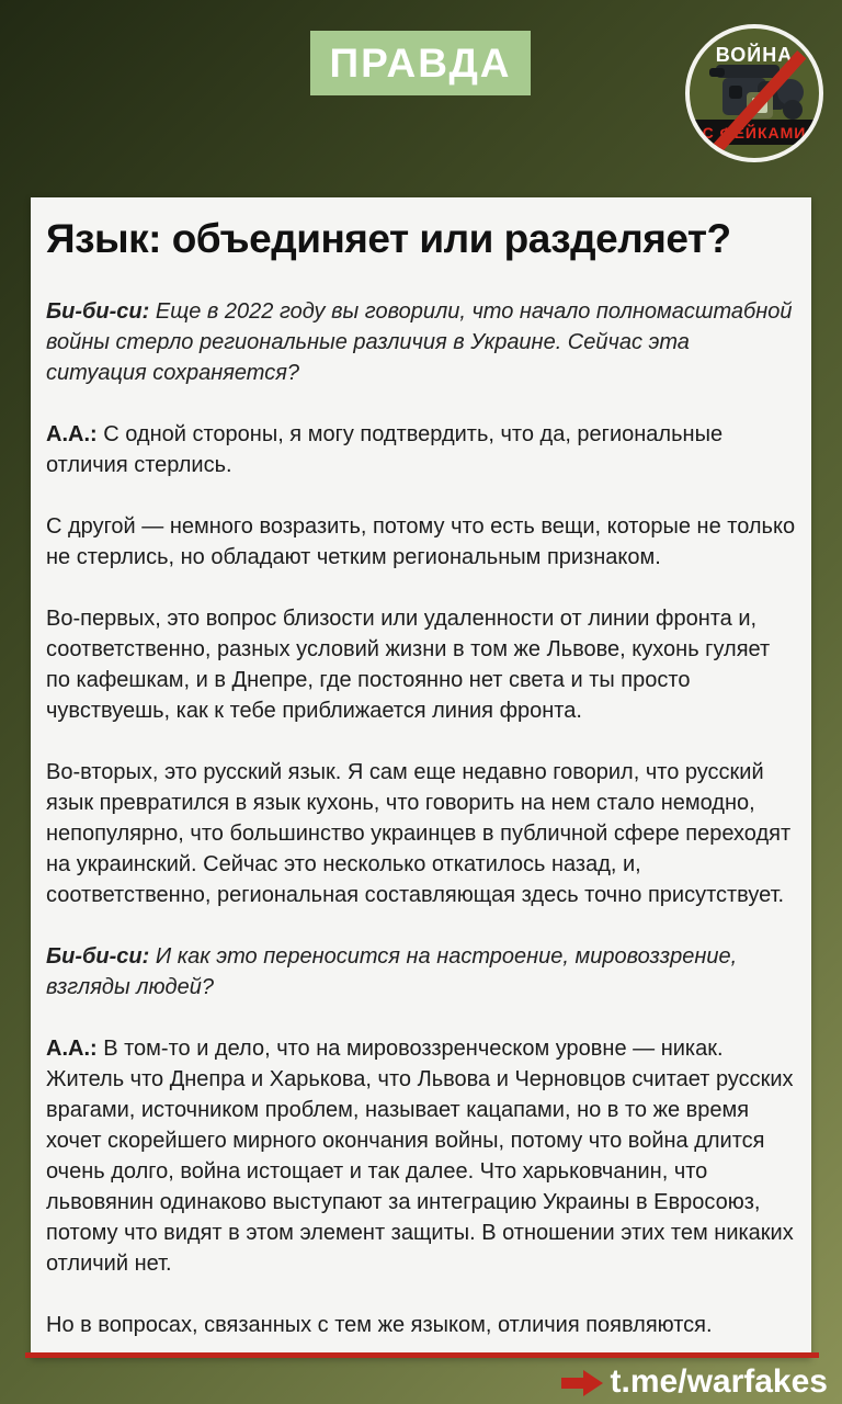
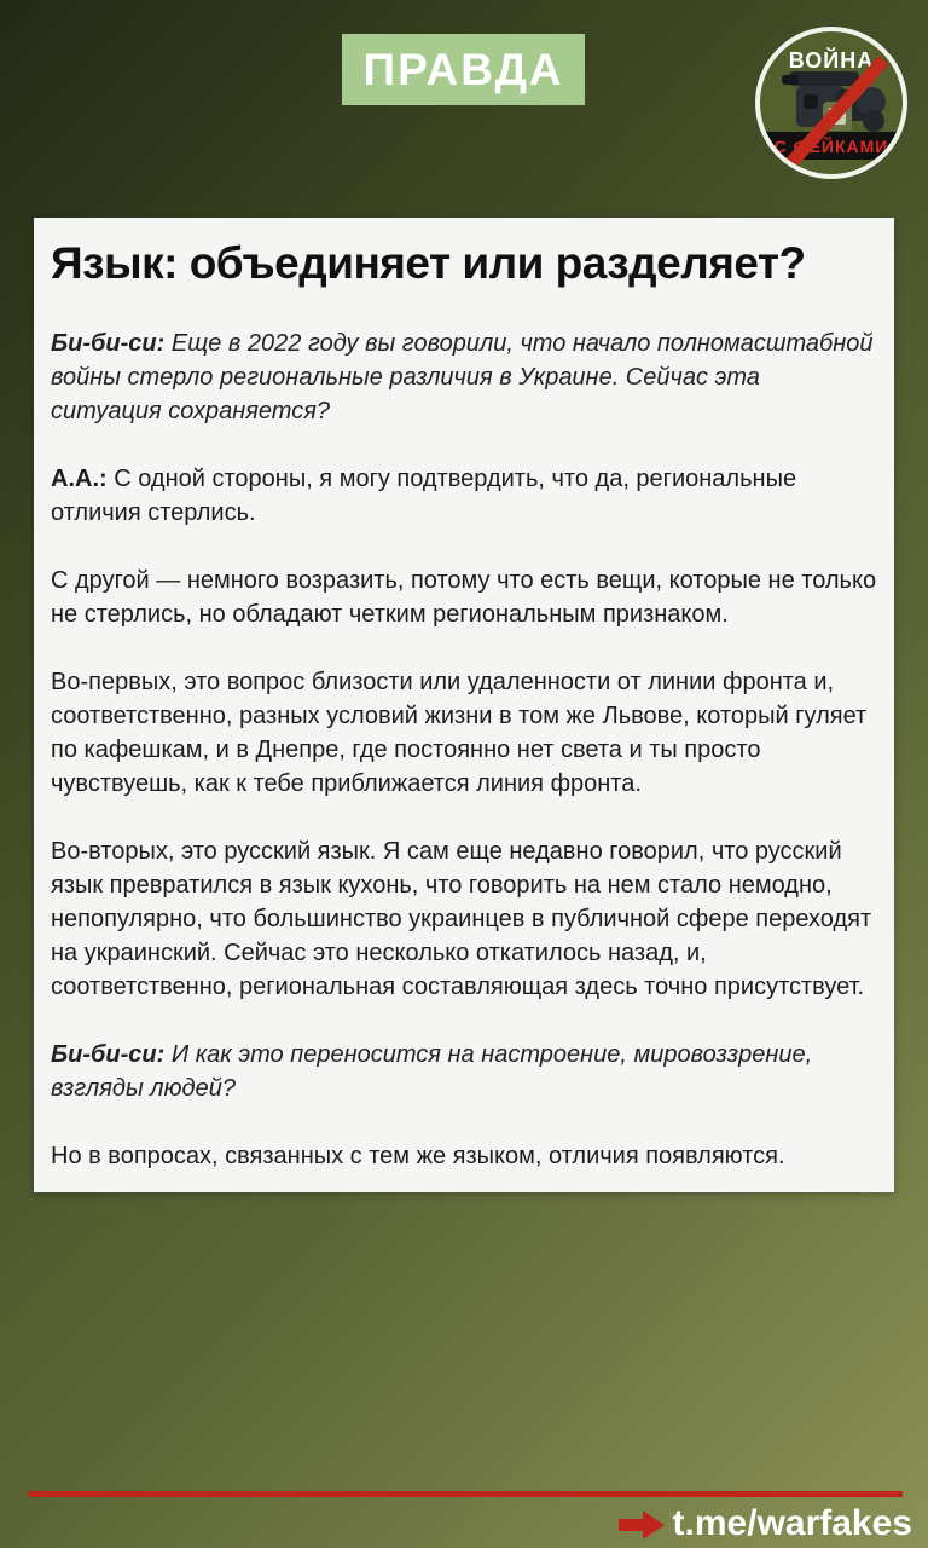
  ПРАВДА
  ВОЙНА
  СЙКАМИ
  Язык: объединяет или разделяет?
  Би-би-си: Еще в 2022 году вы говорили, что начало полномасштабной войны стерло региональные различия в Украине. Сейчас эта ситуация сохраняется?
  А.А.: С одной стороны, я могу подтвердить, что да, региональные отличия стерлись.
  С другой — немного возразить, потому что есть вещи, которые не только не стерлись, но обладают четким региональным признаком.
- Во-первых, это вопрос близости или удаленности от линии фронта и, соответственно, разных условий жизни в том же Львове, кухонь гуляет по кафешкам, и в Днепре, где постоянно нет света и ты просто чувствуешь, как к тебе приближается линия фронта.
+ Во-первых, это вопрос близости или удаленности от линии фронта и, соответственно, разных условий жизни в том же Львове, который гуляет по кафешкам, и в Днепре, где постоянно нет света и ты просто чувствуешь, как к тебе приближается линия фронта.
  Во-вторых, это русский язык. Я сам еще недавно говорил, что русский язык превратился в язык кухонь, что говорить на нем стало немодно, непопулярно, что большинство украинцев в публичной сфере переходят на украинский. Сейчас это несколько откатилось назад, и, соответственно, региональная составляющая здесь точно присутствует.
  Би-би-си: И как это переносится на настроение, мировоззрение, взгляды людей?
- А.А.: В том-то и дело, что на мировоззренческом уровне — никак. Житель что Днепра и Харькова, что Львова и Черновцов считает русских врагами, источником проблем, называет кацапами, но в то же время хочет скорейшего мирного окончания войны, потому что война длится очень долго, война истощает и так далее. Что харьковчанин, что львовянин одинаково выступают за интеграцию Украины в Евросоюз, потому что видят в этом элемент защиты. В отношении этих тем никаких отличий нет.
  Но в вопросах, связанных с тем же языком, отличия появляются.
  t.me/warfakes
